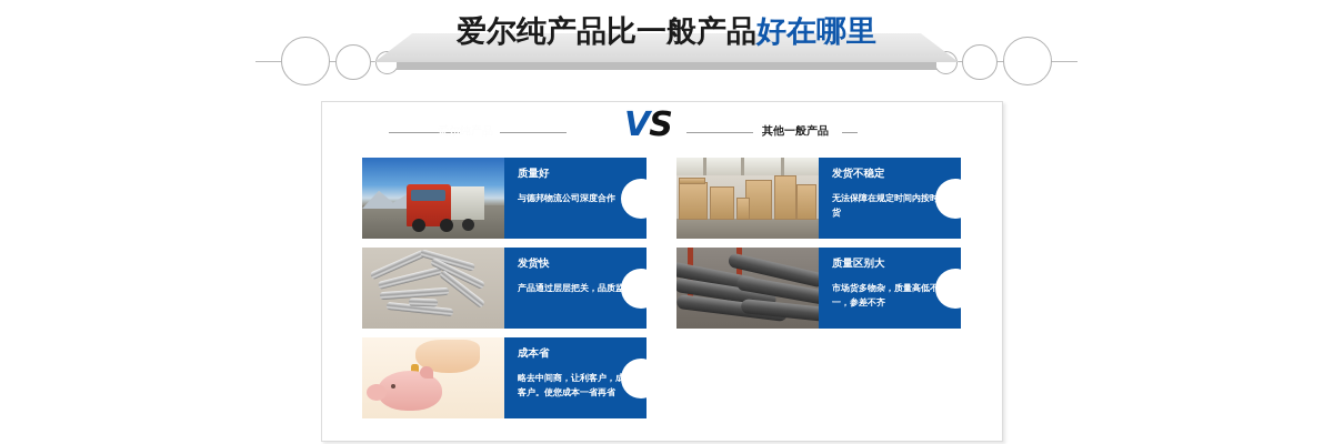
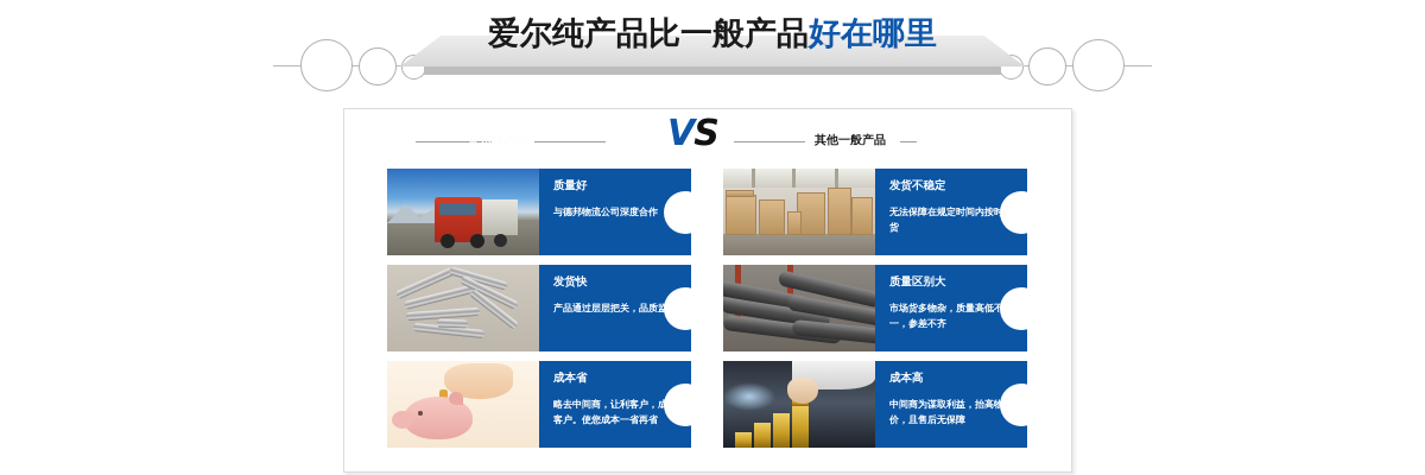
  爱尔纯产品比一般产品好在哪里
  爱尔纯产品
  VS
  其他一般产品
  质量好
  与德邦物流公司深度合作
  发货快
  产品通过层层把关，品质监
  成本省
  略去中间商，让利客户，成客户。使您成本一省再省
  发货不稳定
  无法保障在规定时间内按时货
  质量区别大
  市场货多物杂，质量高低不一，参差不齐
+ 成本高
+ 中间商为谋取利益，抬高物价，且售后无保障
